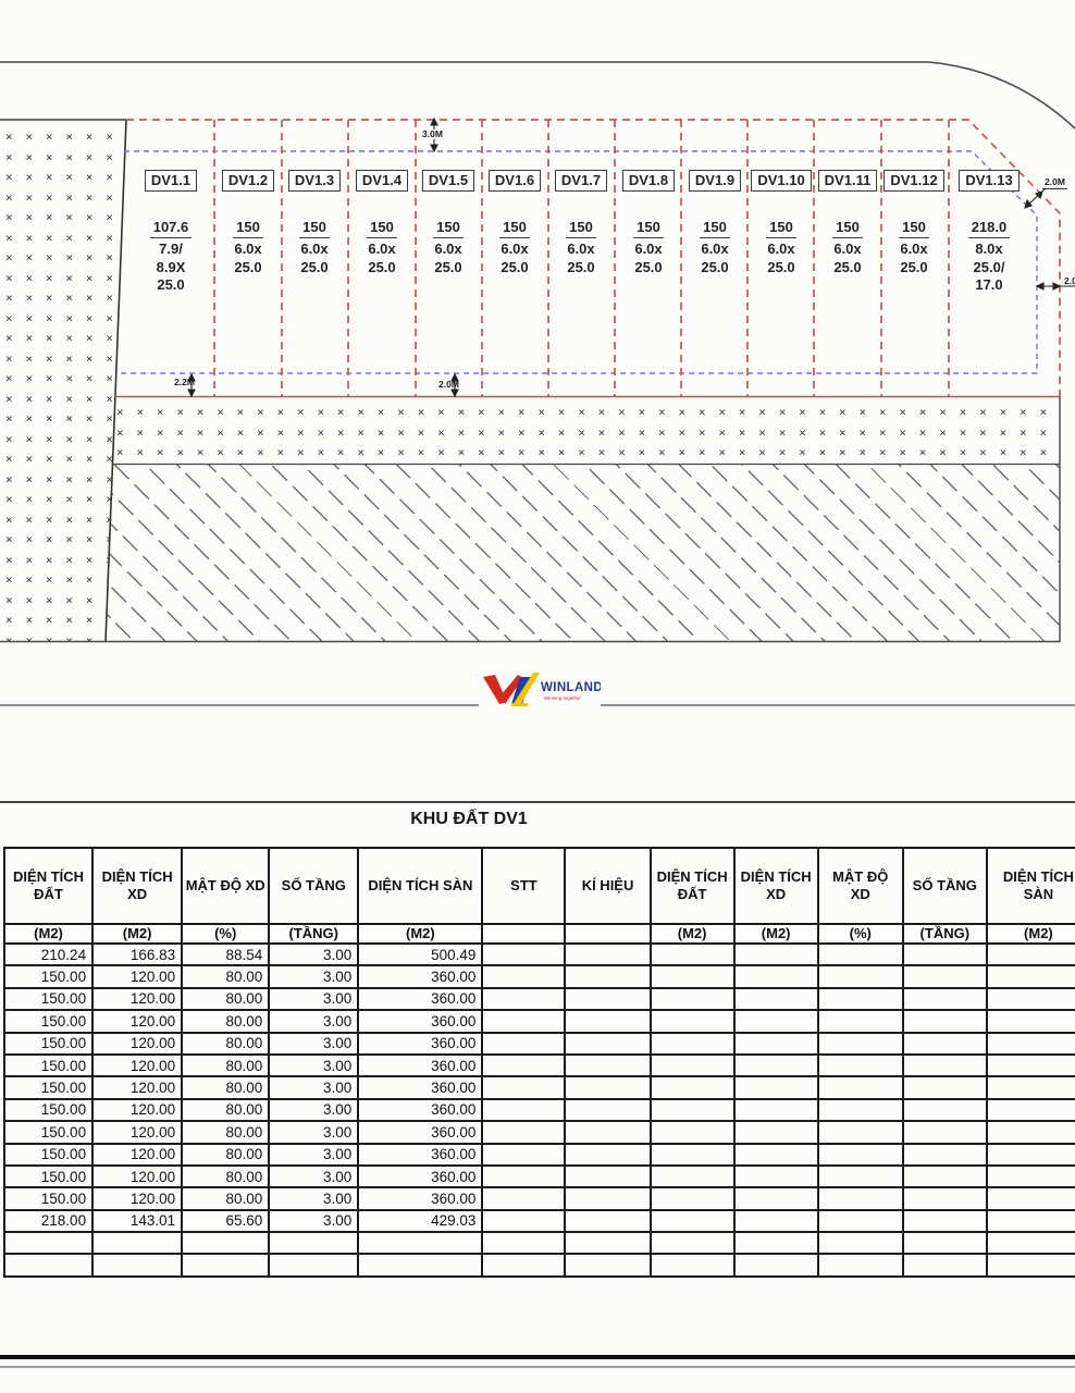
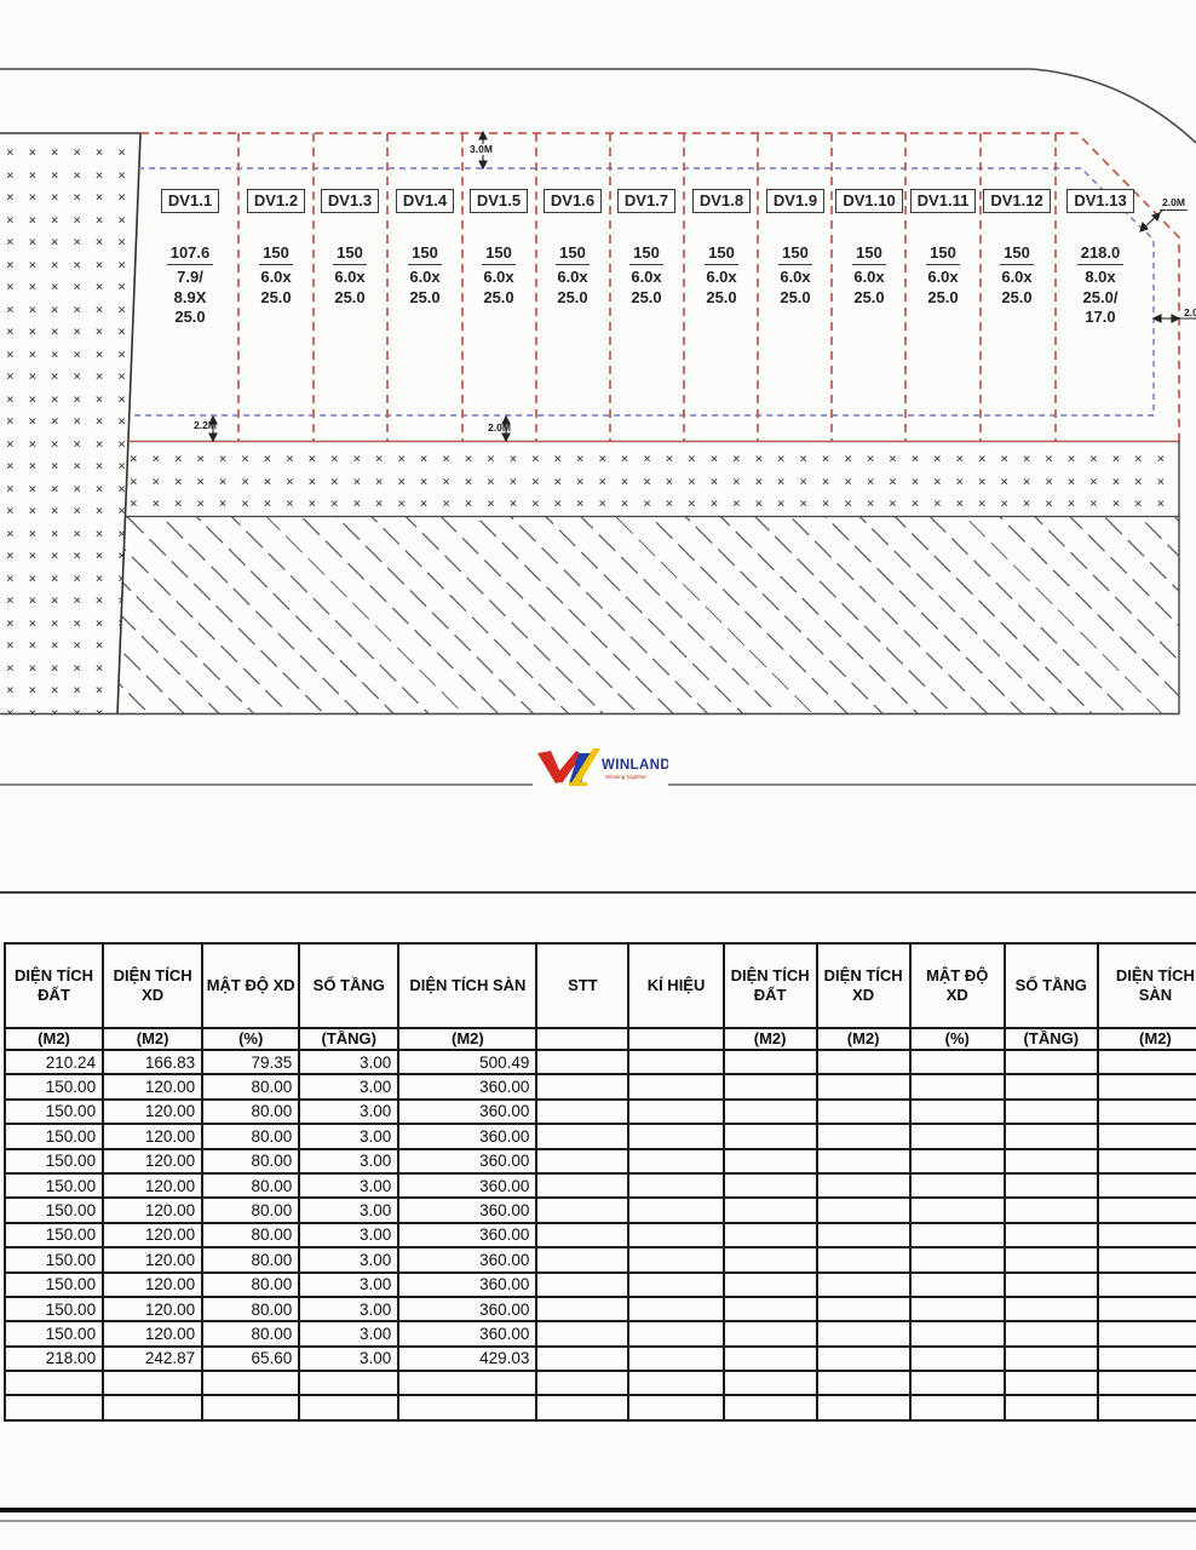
  × × × × × ×
  × × × × × ×
  × × × × × ×
  × × × × × ×
  × × × × × ×
  × × × × × ×
  × × × × × ×
  × × × × × ×
  × × × × × ×
  × × × × × ×
  × × × × × ×
  × × × × × ×
  × × × × × ×
  × × × × × ×
  × × × × × ×
  × × × × × ×
  × × × × × ×
  × × × × × ×
  × × × × × × × × × × × × × × × × × × × × × × × × × × × × × × × × × × × × × × × × × × × × × × ×
  × × × × × × × × × × × × × × × × × × × × × × × × × × × × × × × × × × × × × × × × × × × × × × ×
  × × × × × × × × × × × × × × × × × × × × × × × × × × × × × × × × × × × × × × × × × × × × × × ×
  3.0M
  2.2M
  2.0M
  2.0M
  2.0
  DV1.1
  107.6
  7.9/
  8.9X
  25.0
  DV1.2
  150
  6.0x
  25.0
  DV1.3
  150
  6.0x
  25.0
  DV1.4
  150
  6.0x
  25.0
  DV1.5
  150
  6.0x
  25.0
  DV1.6
  150
  6.0x
  25.0
  DV1.7
  150
  6.0x
  25.0
  DV1.8
  150
  6.0x
  25.0
  DV1.9
  150
  6.0x
  25.0
  DV1.10
  150
  6.0x
  25.0
  DV1.11
  150
  6.0x
  25.0
  DV1.12
  150
  6.0x
  25.0
  DV1.13
  218.0
  8.0x
  25.0/
  17.0
  WINLAND
- KHU ĐẤT DV1
  DIỆN TÍCH ĐẤT	DIỆN TÍCH XD	MẬT ĐỘ XD	SỐ TẦNG	DIỆN TÍCH SÀN	STT	KÍ HIỆU	DIỆN TÍCH ĐẤT	DIỆN TÍCH XD	MẬT ĐỘ XD	SỐ TẦNG	DIỆN TÍCH SÀN
  (M2)	(M2)	(%)	(TẦNG)	(M2)			(M2)	(M2)	(%)	(TẦNG)	(M2)
- 210.24	166.83	88.54	3.00	500.49
+ 210.24	166.83	79.35	3.00	500.49
  150.00	120.00	80.00	3.00	360.00
  150.00	120.00	80.00	3.00	360.00
  150.00	120.00	80.00	3.00	360.00
  150.00	120.00	80.00	3.00	360.00
  150.00	120.00	80.00	3.00	360.00
  150.00	120.00	80.00	3.00	360.00
  150.00	120.00	80.00	3.00	360.00
  150.00	120.00	80.00	3.00	360.00
  150.00	120.00	80.00	3.00	360.00
  150.00	120.00	80.00	3.00	360.00
  150.00	120.00	80.00	3.00	360.00
- 218.00	143.01	65.60	3.00	429.03
+ 218.00	242.87	65.60	3.00	429.03
